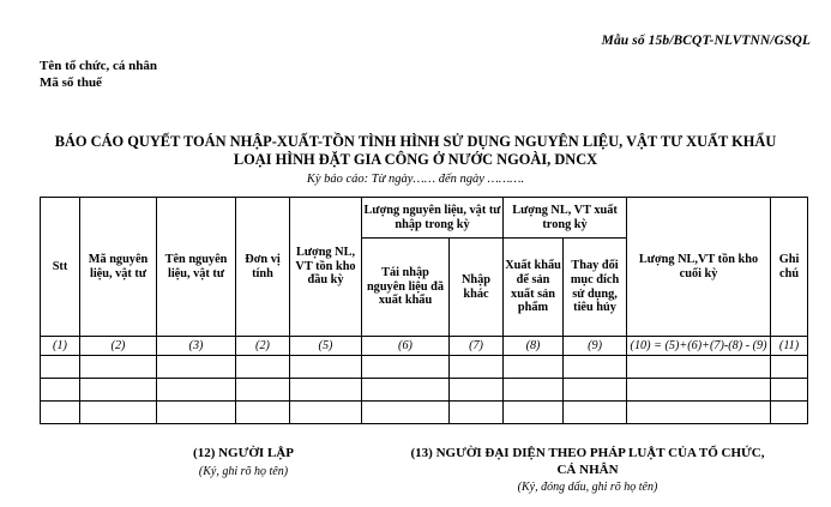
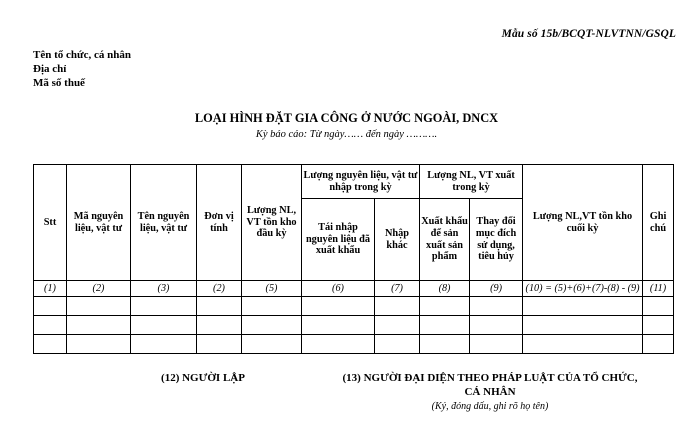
  Mẫu số 15b/BCQT-NLVTNN/GSQL
  Tên tổ chức, cá nhân
+ Địa chỉ
  Mã số thuế
- BÁO CÁO QUYẾT TOÁN NHẬP-XUẤT-TỒN TÌNH HÌNH SỬ DỤNG NGUYÊN LIỆU, VẬT TƯ XUẤT KHẨU
  LOẠI HÌNH ĐẶT GIA CÔNG Ở NƯỚC NGOÀI, DNCX
  Kỳ báo cáo: Từ ngày…… đến ngày ……….
  Stt	Mã nguyên liệu, vật tư	Tên nguyên liệu, vật tư	Đơn vị tính	Lượng NL, VT tồn kho đầu kỳ	Lượng nguyên liệu, vật tư nhập trong kỳ	Lượng NL, VT xuất trong kỳ	Lượng NL,VT tồn kho cuối kỳ	Ghi chú
  Tái nhập nguyên liệu đã xuất khẩu	Nhập khác	Xuất khẩu để sản xuất sản phẩm	Thay đổi mục đích sử dụng, tiêu hủy
  (1)	(2)	(3)	(2)	(5)	(6)	(7)	(8)	(9)	(10) = (5)+(6)+(7)-(8) - (9)	(11)
  (12) NGƯỜI LẬP
- (Ký, ghi rõ họ tên)
  (13) NGƯỜI ĐẠI DIỆN THEO PHÁP LUẬT CỦA TỔ CHỨC, CÁ NHÂN
  (Ký, đóng dấu, ghi rõ họ tên)
